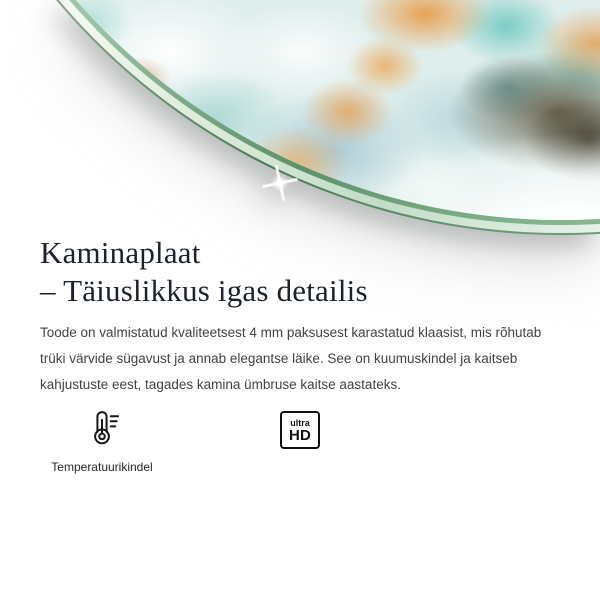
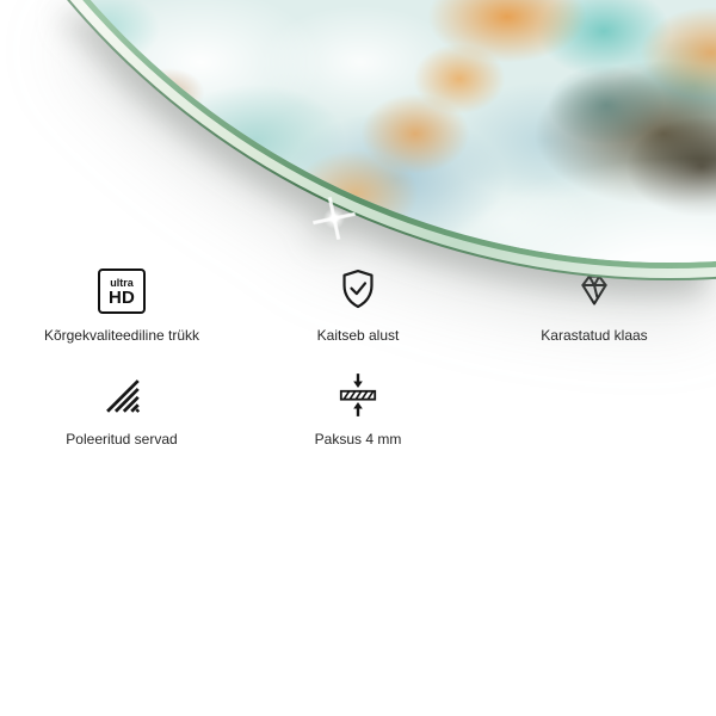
- Kaminaplaat
- – Täiuslikkus igas detailis
- Toode on valmistatud kvaliteetsest 4 mm paksusest karastatud klaasist, mis rõhutab trüki värvide sügavust ja annab elegantse läike. See on kuumuskindel ja kaitseb kahjustuste eest, tagades kamina ümbruse kaitse aastateks.
- Temperatuurikindel
  ultra
  HD
+ Kõrgekvaliteediline trükk
+ Kaitseb alust
+ Karastatud klaas
+ Poleeritud servad
+ Paksus 4 mm
